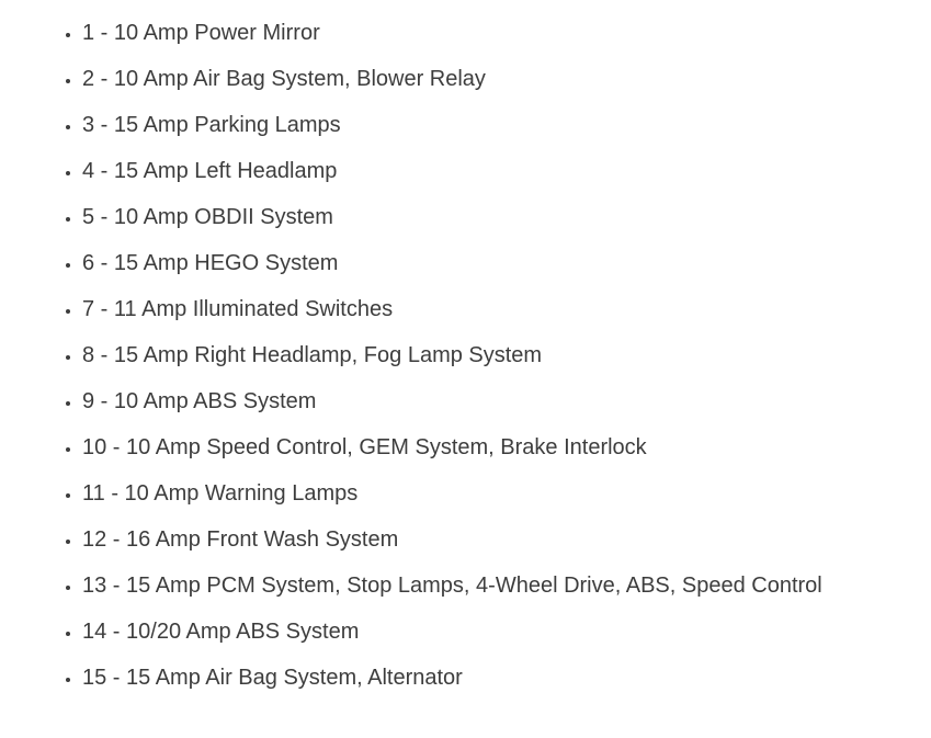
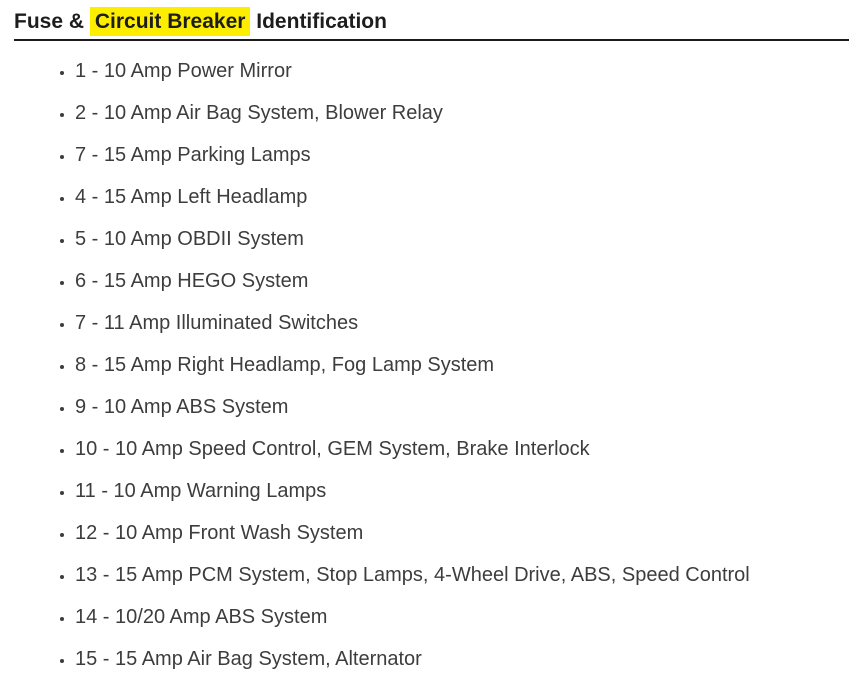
+ Fuse & Circuit Breaker Identification
  1 - 10 Amp Power Mirror
  2 - 10 Amp Air Bag System, Blower Relay
- 3 - 15 Amp Parking Lamps
+ 7 - 15 Amp Parking Lamps
  4 - 15 Amp Left Headlamp
  5 - 10 Amp OBDII System
  6 - 15 Amp HEGO System
  7 - 11 Amp Illuminated Switches
  8 - 15 Amp Right Headlamp, Fog Lamp System
  9 - 10 Amp ABS System
  10 - 10 Amp Speed Control, GEM System, Brake Interlock
  11 - 10 Amp Warning Lamps
- 12 - 16 Amp Front Wash System
+ 12 - 10 Amp Front Wash System
  13 - 15 Amp PCM System, Stop Lamps, 4-Wheel Drive, ABS, Speed Control
  14 - 10/20 Amp ABS System
  15 - 15 Amp Air Bag System, Alternator
